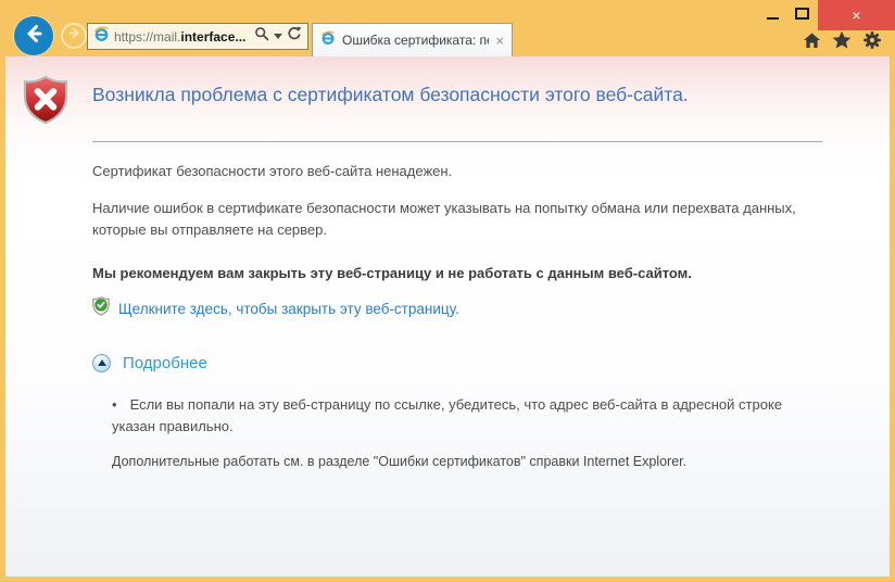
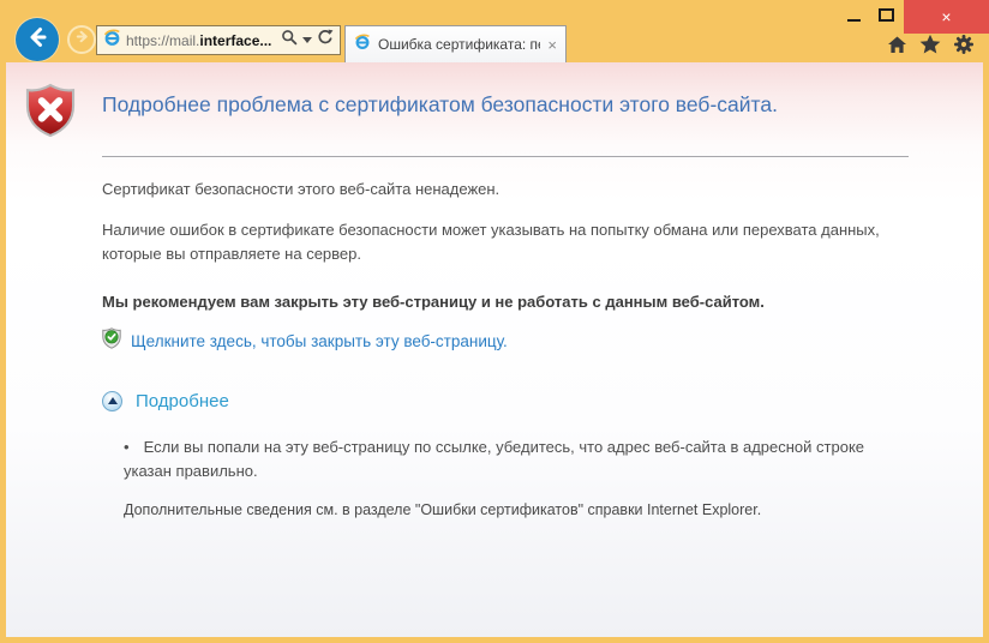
  https://mail.interface...
  Ошибка сертификата: п
  ×
  ×
- Возникла проблема с сертификатом безопасности этого веб-сайта.
+ Подробнее проблема с сертификатом безопасности этого веб-сайта.
  Сертификат безопасности этого веб-сайта ненадежен.
  Наличие ошибок в сертификате безопасности может указывать на попытку обмана или перехвата данных, которые вы отправляете на сервер.
  Мы рекомендуем вам закрыть эту веб-страницу и не работать с данным веб-сайтом.
  Щелкните здесь, чтобы закрыть эту веб-страницу.
  Подробнее
  • Если вы попали на эту веб-страницу по ссылке, убедитесь, что адрес веб-сайта в адресной строке указан правильно.
- Дополнительные работать см. в разделе "Ошибки сертификатов" справки Internet Explorer.
+ Дополнительные сведения см. в разделе "Ошибки сертификатов" справки Internet Explorer.
